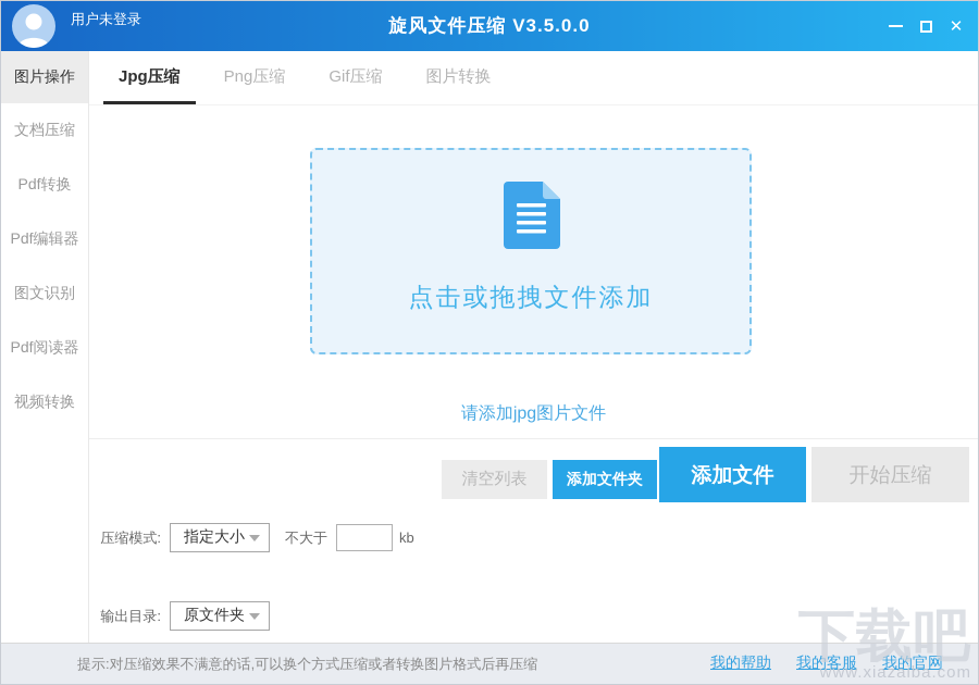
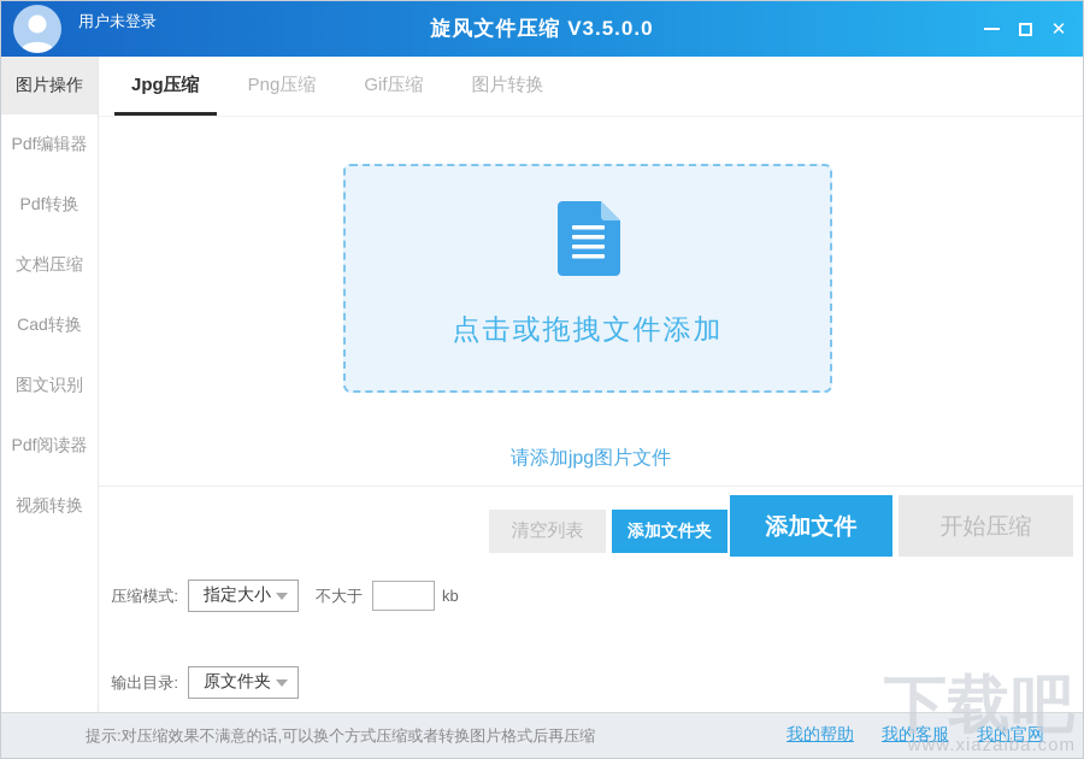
  用户未登录
  旋风文件压缩 V3.5.0.0
  ✕
  图片操作
- 文档压缩
+ Pdf编辑器
  Pdf转换
- Pdf编辑器
+ 文档压缩
+ Cad转换
  图文识别
  Pdf阅读器
  视频转换
  Jpg压缩
  Png压缩
  Gif压缩
  图片转换
  点击或拖拽文件添加
  请添加jpg图片文件
  清空列表
  添加文件夹
  添加文件
  开始压缩
  压缩模式:
  指定大小
  不大于
  kb
  输出目录:
  原文件夹
  提示:对压缩效果不满意的话,可以换个方式压缩或者转换图片格式后再压缩
  我的帮助
  我的客服
  我的官网
  下载吧
  www.xiazaiba.com
